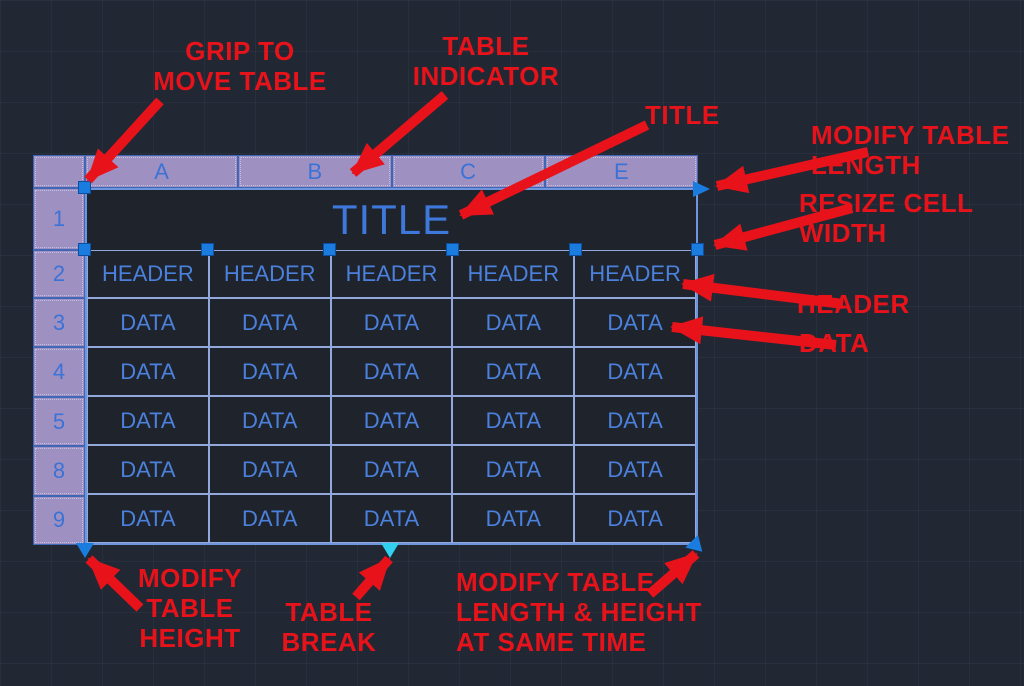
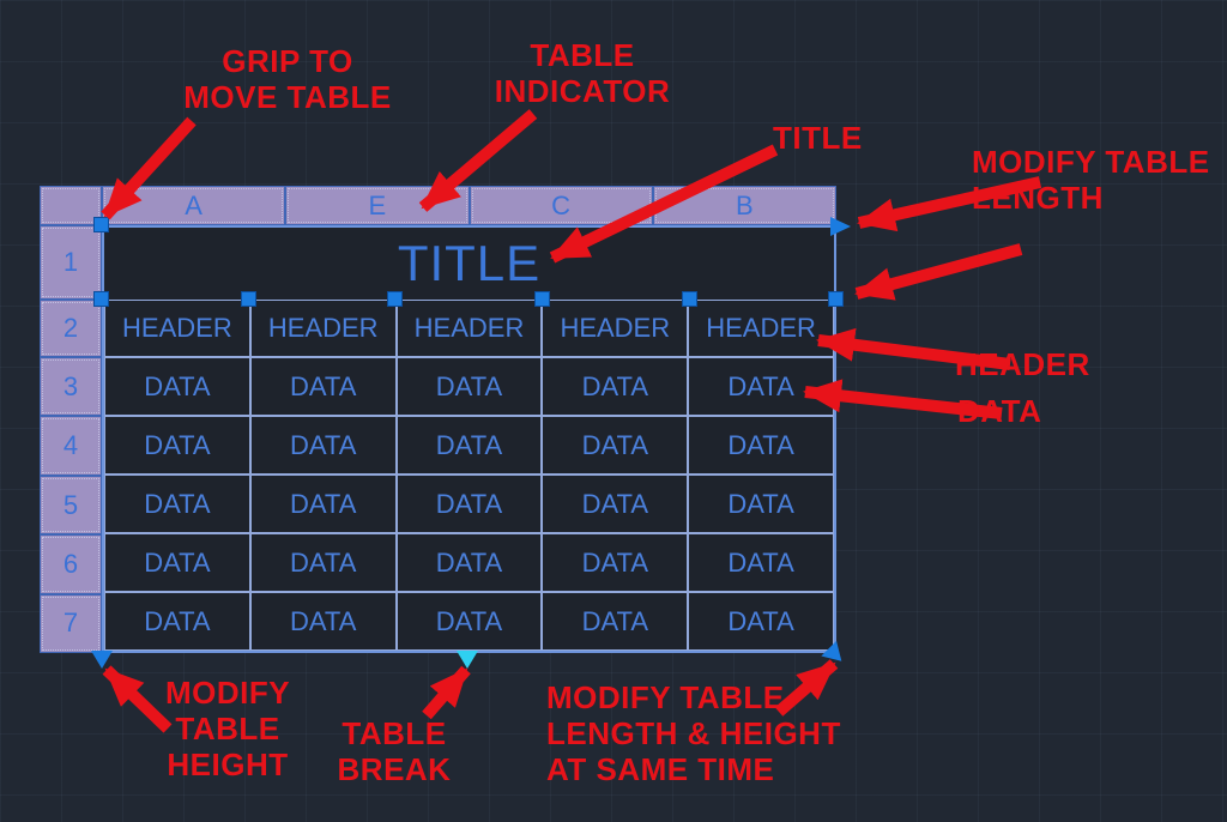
  A
- B
+ E
  C
- E
+ B
  1
  2
  3
  4
  5
- 8
+ 6
- 9
+ 7
  TITLE
  HEADER
  HEADER
  HEADER
  HEADER
  HEADER
  DATA
  DATA
  DATA
  DATA
  DATA
  DATA
  DATA
  DATA
  DATA
  DATA
  DATA
  DATA
  DATA
  DATA
  DATA
  DATA
  DATA
  DATA
  DATA
  DATA
  DATA
  DATA
  DATA
  DATA
  DATA
  GRIP TO
  MOVE TABLE
  TABLE
  INDICATOR
  TITLE
  MODIFY TABLE
  LENGTH
- RESIZE CELL
- WIDTH
  HEADER
  DATA
  MODIFY
  TABLE
  HEIGHT
  TABLE
  BREAK
  MODIFY TABLE
  LENGTH & HEIGHT
  AT SAME TIME
